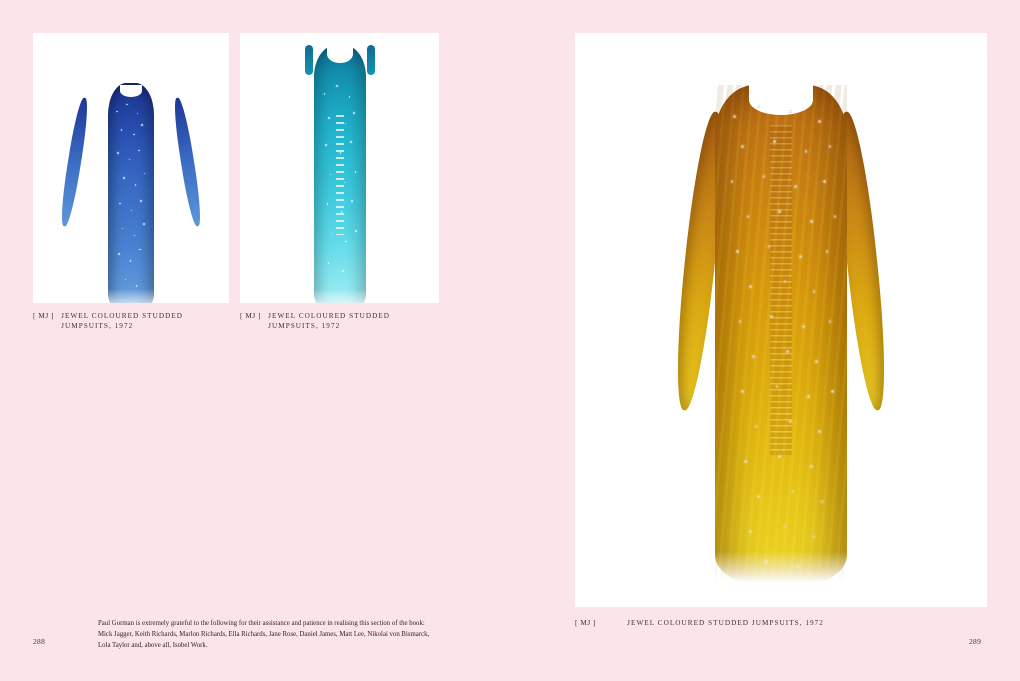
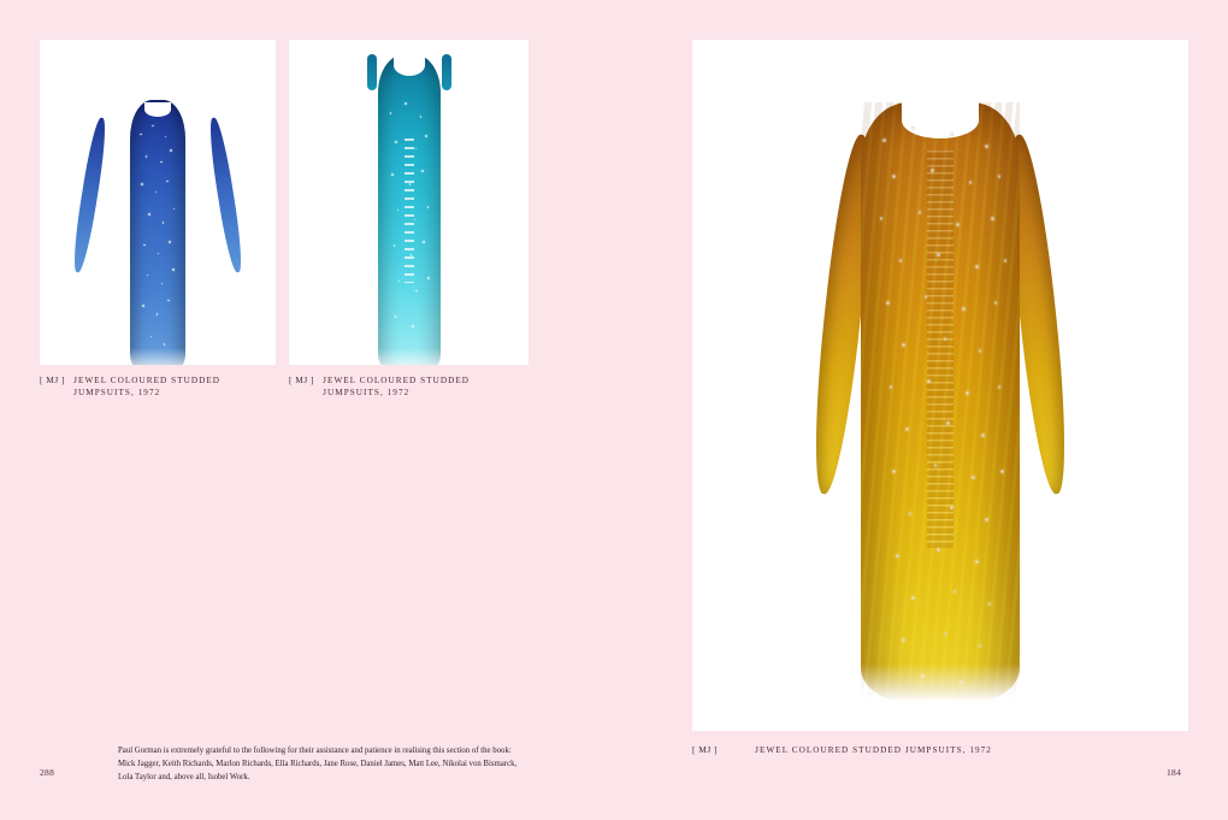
  [ MJ ]
  JEWEL COLOURED STUDDED
  JUMPSUITS, 1972
  [ MJ ]
  JEWEL COLOURED STUDDED
  JUMPSUITS, 1972
  288
  [ MJ ]
  JEWEL COLOURED STUDDED JUMPSUITS, 1972
- 289
+ 184
